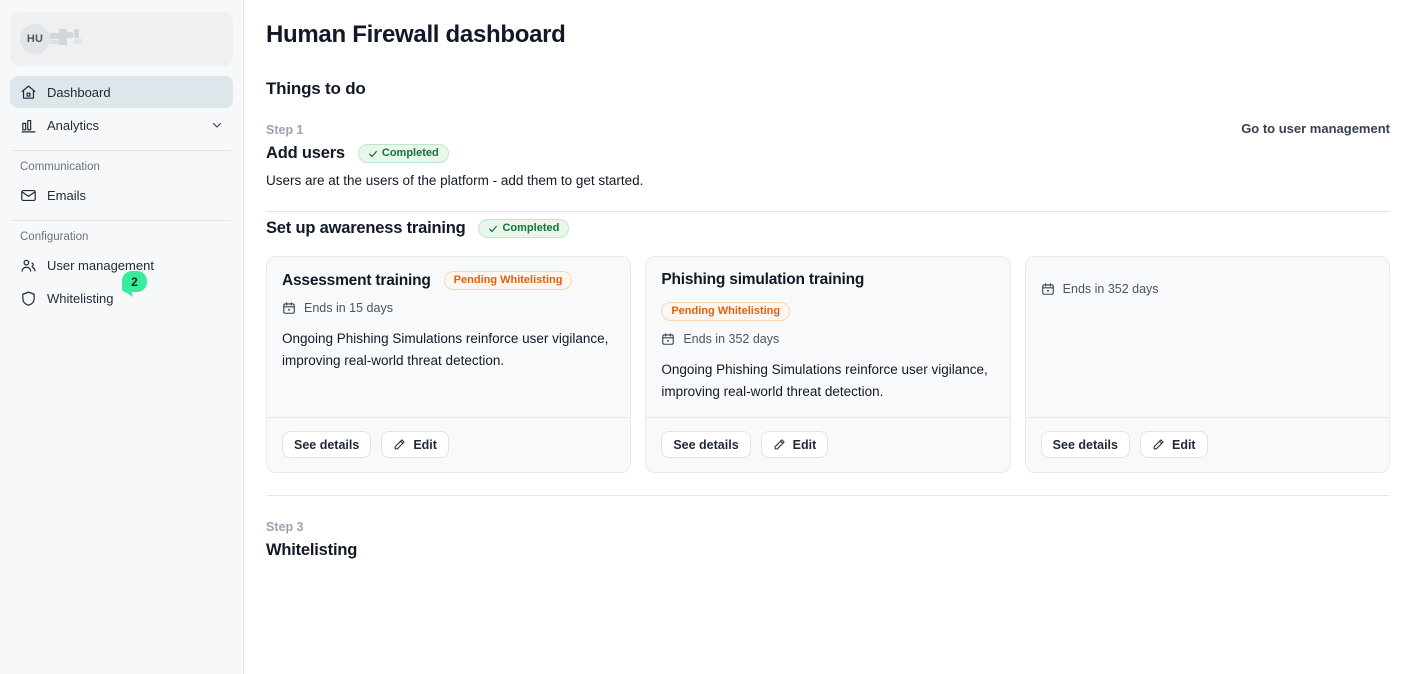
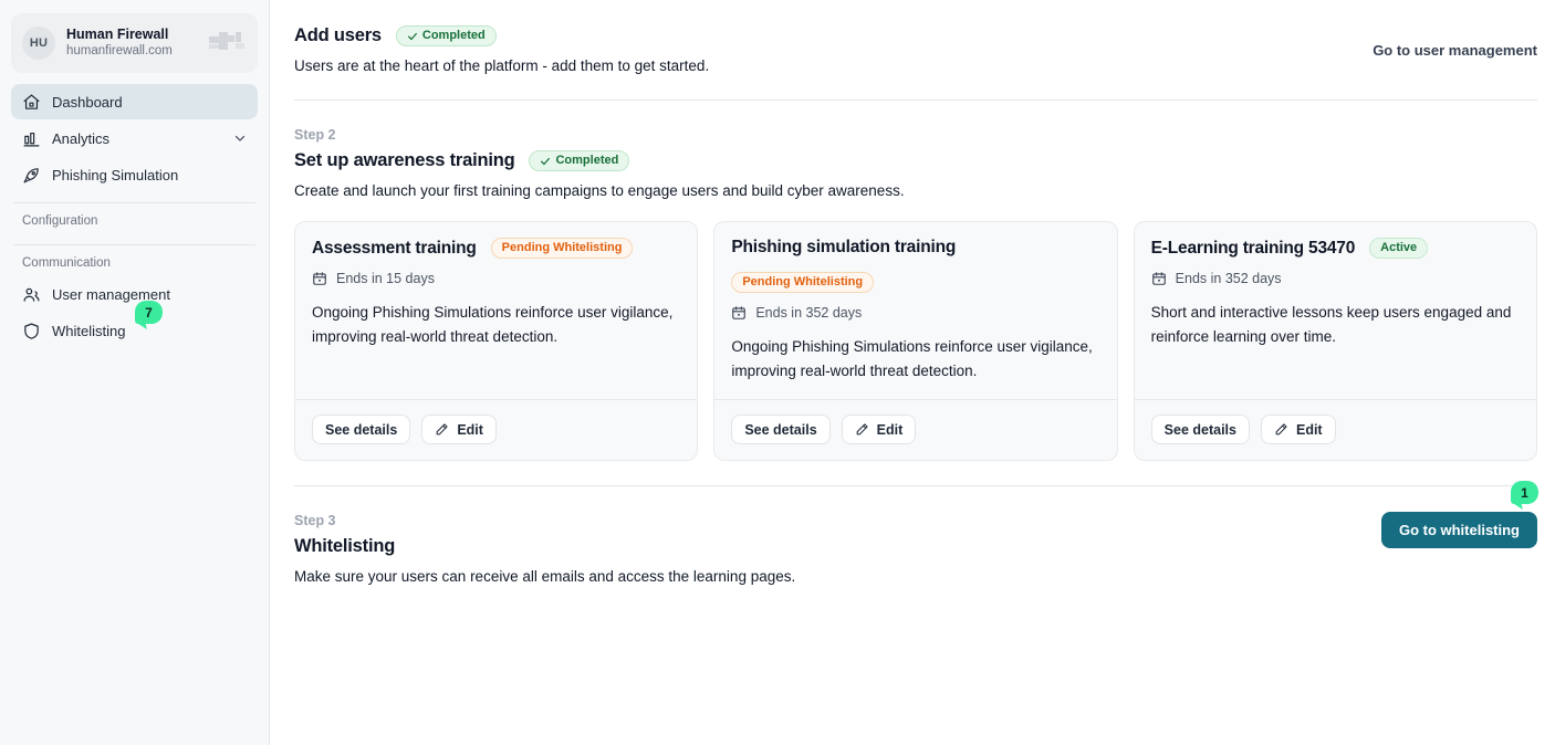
  HU
+ Human Firewall
+ humanfirewall.com
  Dashboard
  Analytics
+ Phishing Simulation
- Communication
+ Configuration
- Emails
- Configuration
+ Communication
  User management
  Whitelisting
- 2
+ 7
- Human Firewall dashboard
- Things to do
- Step 1
  Add users
  Completed
- Users are at the users of the platform - add them to get started.
+ Users are at the heart of the platform - add them to get started.
  Go to user management
+ Step 2
  Set up awareness training
  Completed
+ Create and launch your first training campaigns to engage users and build cyber awareness.
  Assessment training
  Pending Whitelisting
  Ends in 15 days
  Ongoing Phishing Simulations reinforce user vigilance, improving real-world threat detection.
  See details
  Edit
  Phishing simulation training
  Pending Whitelisting
  Ends in 352 days
  Ongoing Phishing Simulations reinforce user vigilance, improving real-world threat detection.
  See details
  Edit
+ E-Learning training 53470
+ Active
  Ends in 352 days
+ Short and interactive lessons keep users engaged and reinforce learning over time.
  See details
  Edit
  Step 3
  Whitelisting
+ Make sure your users can receive all emails and access the learning pages.
+ 1
+ Go to whitelisting
